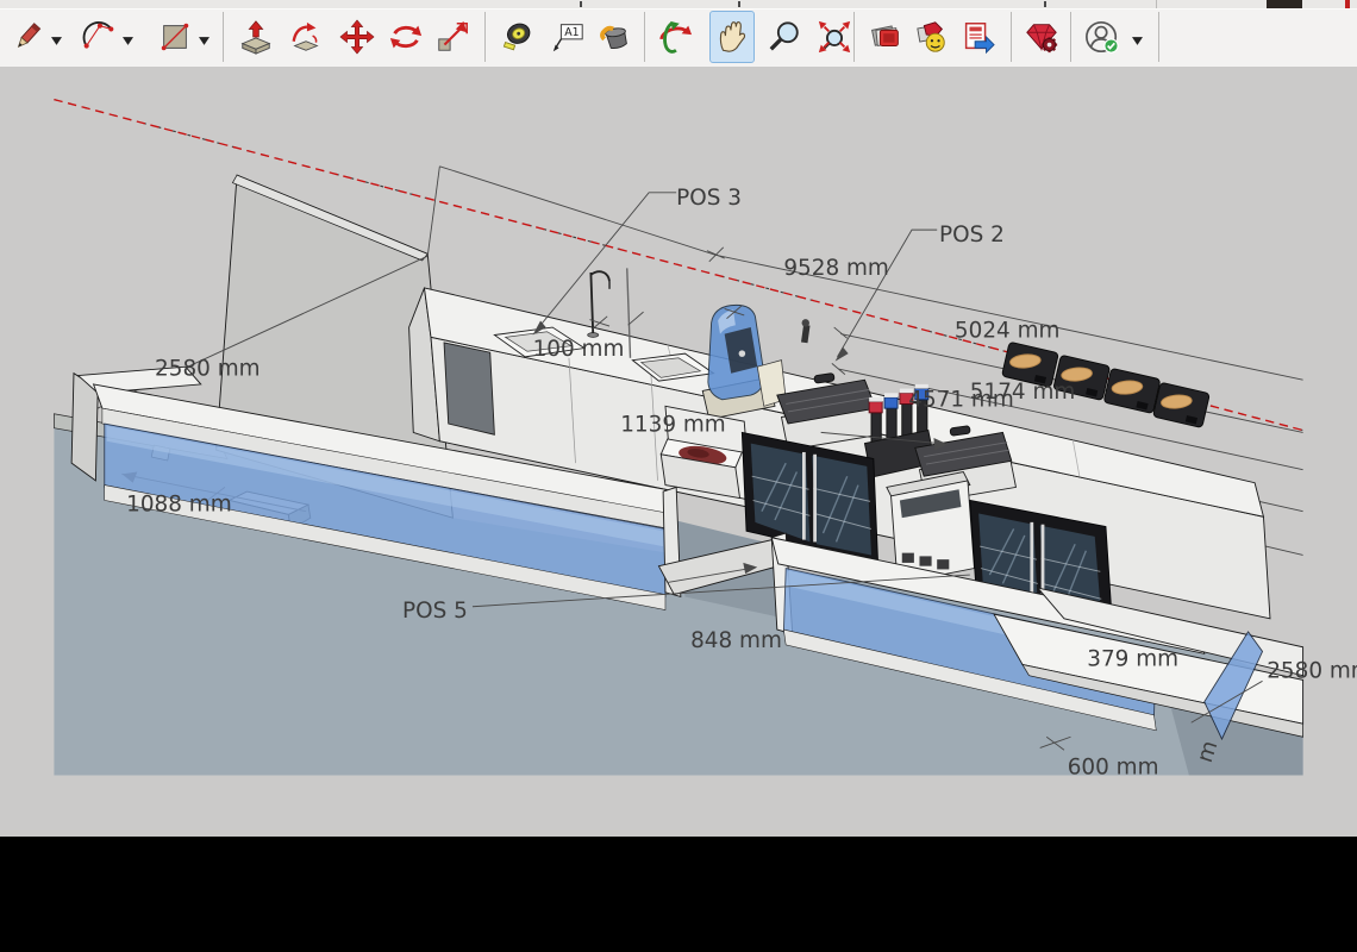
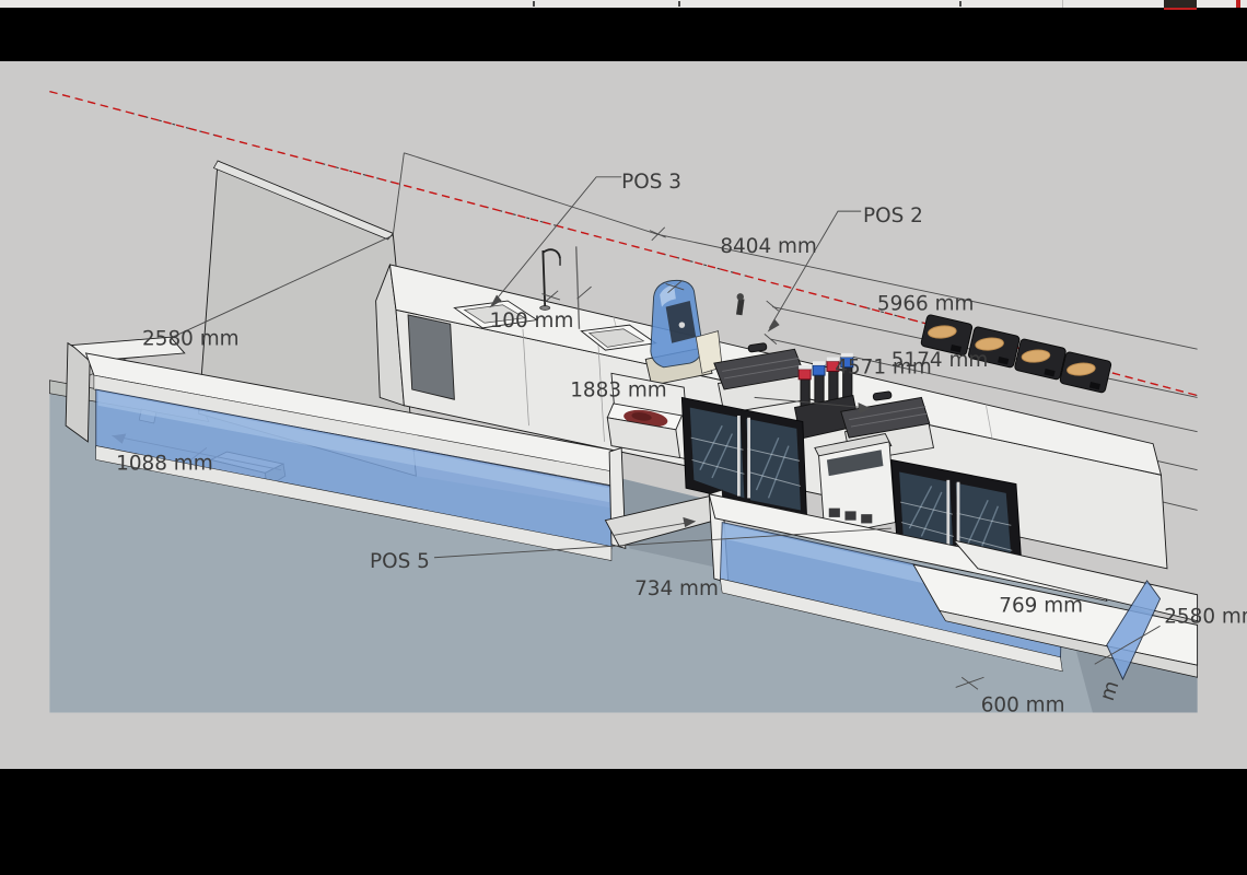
- A1
  POS 3
- 9528 mm
+ 8404 mm
  POS 2
- 5024 mm
+ 5966 mm
  4571 mm
  5174 mm
  2580 mm
  1088 mm
  100 mm
- 1139 mm
+ 1883 mm
  POS 5
- 848 mm
+ 734 mm
- 379 mm
+ 769 mm
  600 mm
  2580 m
